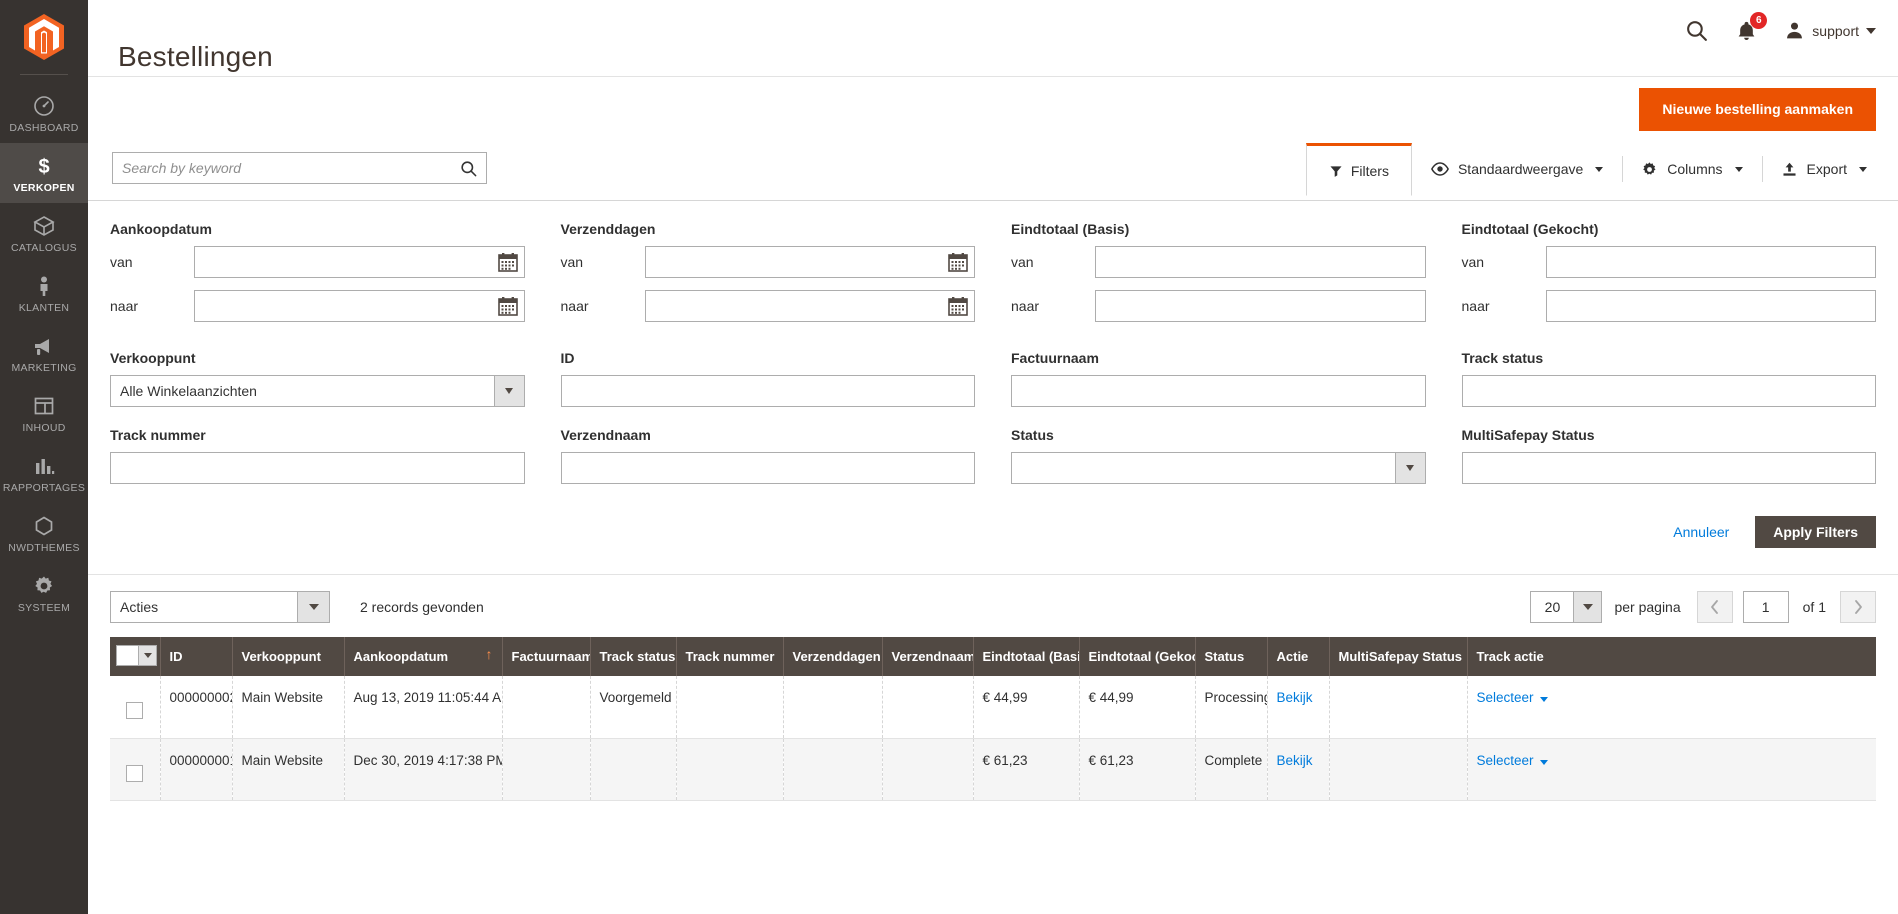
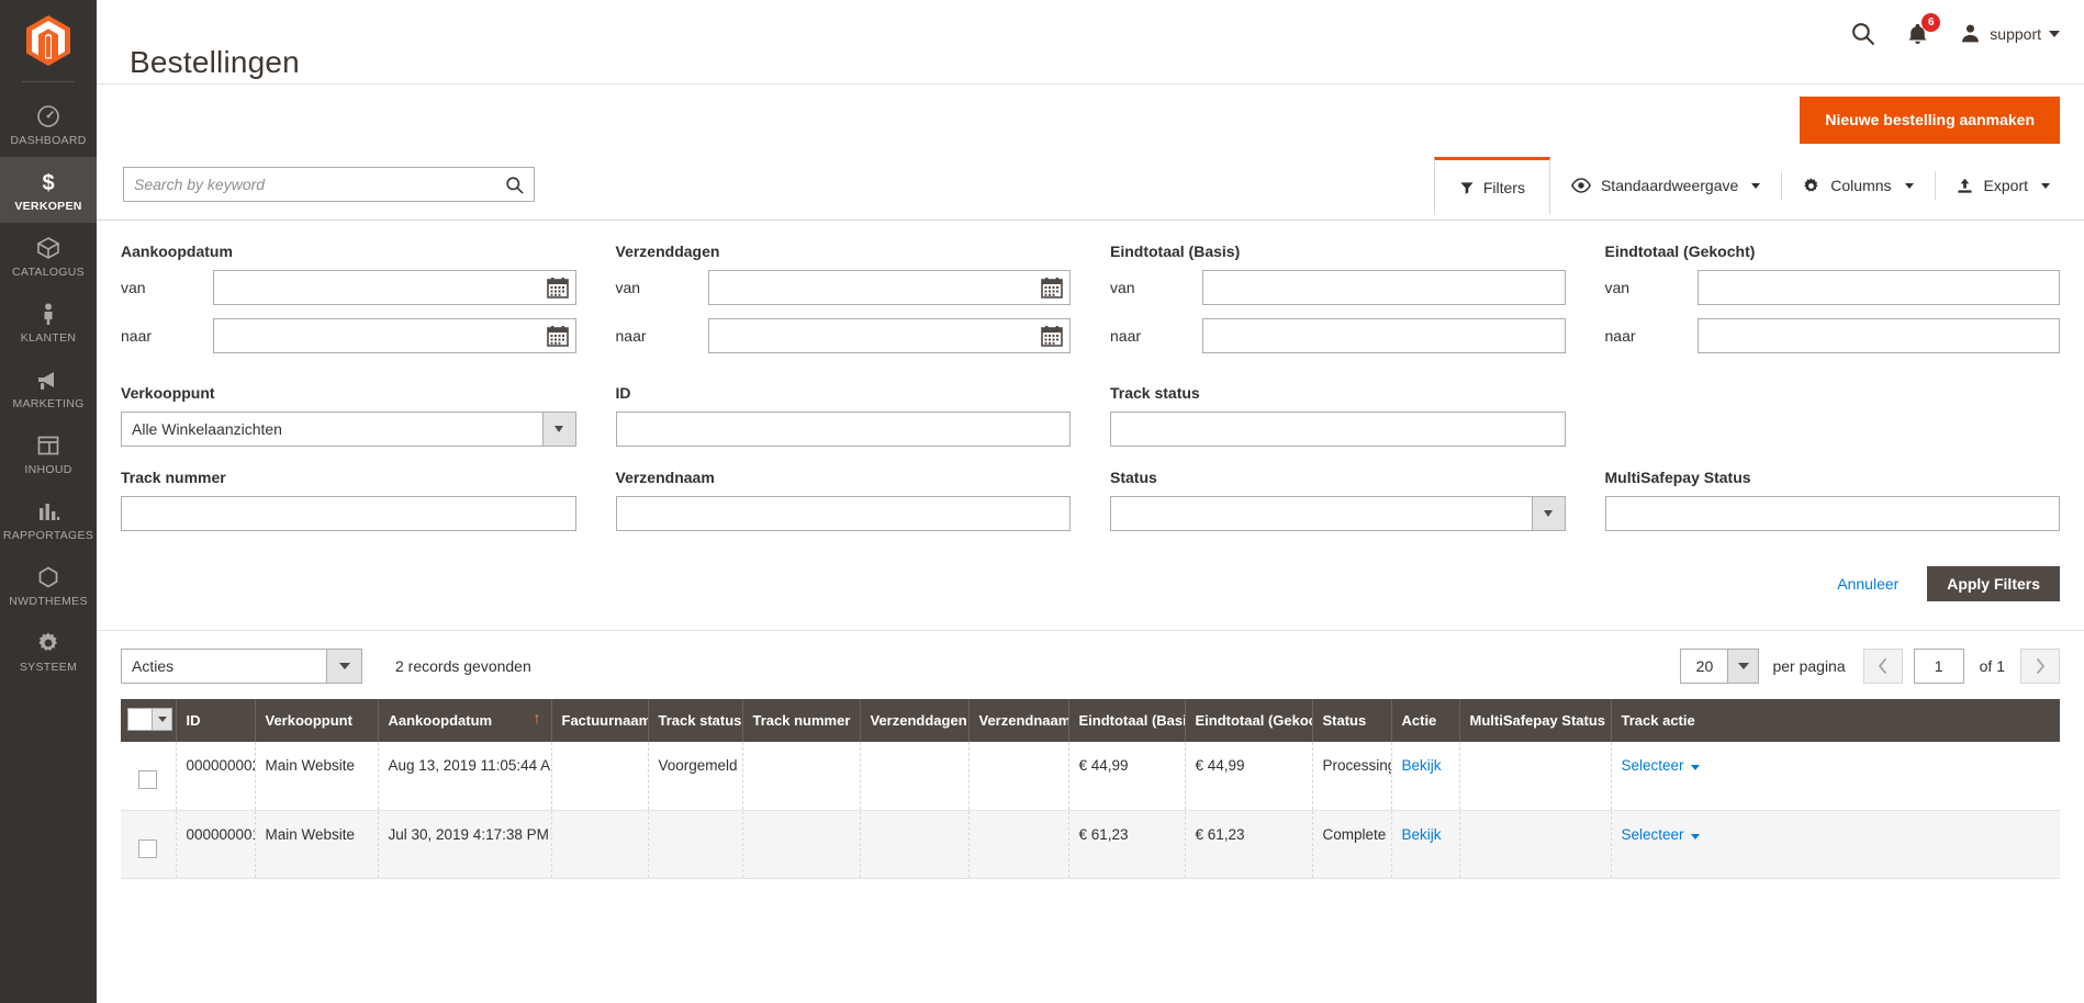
  DASHBOARD
  $
  VERKOPEN
  CATALOGUS
  KLANTEN
  MARKETING
  INHOUD
  RAPPORTAGES
  NWDTHEMES
  SYSTEEM
  Bestellingen
  6
  support
  Nieuwe bestelling aanmaken
  Search by keyword
  Filters
  Standaardweergave
  Columns
  Export
  Aankoopdatum
  van
  naar
  Verzenddagen
  van
  naar
  Eindtotaal (Basis)
  van
  naar
  Eindtotaal (Gekocht)
  van
  naar
  Verkooppunt
  Alle Winkelaanzichten
  ID
- Factuurnaam
  Track status
  Track nummer
  Verzendnaam
  Status
  MultiSafepay Status
  Annuleer Apply Filters
  Acties
  2 records gevonden
  20
  per pagina
  1
  of 1
  	ID	Verkooppunt	Aankoopdatum ↑	Factuurnaam	Track status	Track nummer	Verzenddagen	Verzendnaam	Eindtotaal (Bas	Eindtotaal (Geko	Status	Actie	MultiSafepay Status	Track actie
  	00000000	Main Website	Aug 13, 2019 11:05:44 A		Voorgemeld				€ 44,99	€ 44,99	Processin	Bekijk		Selecteer
- 	00000000	Main Website	Dec 30, 2019 4:17:38 PM						€ 61,23	€ 61,23	Complete	Bekijk		Selecteer
+ 	00000000	Main Website	Jul 30, 2019 4:17:38 PM						€ 61,23	€ 61,23	Complete	Bekijk		Selecteer
